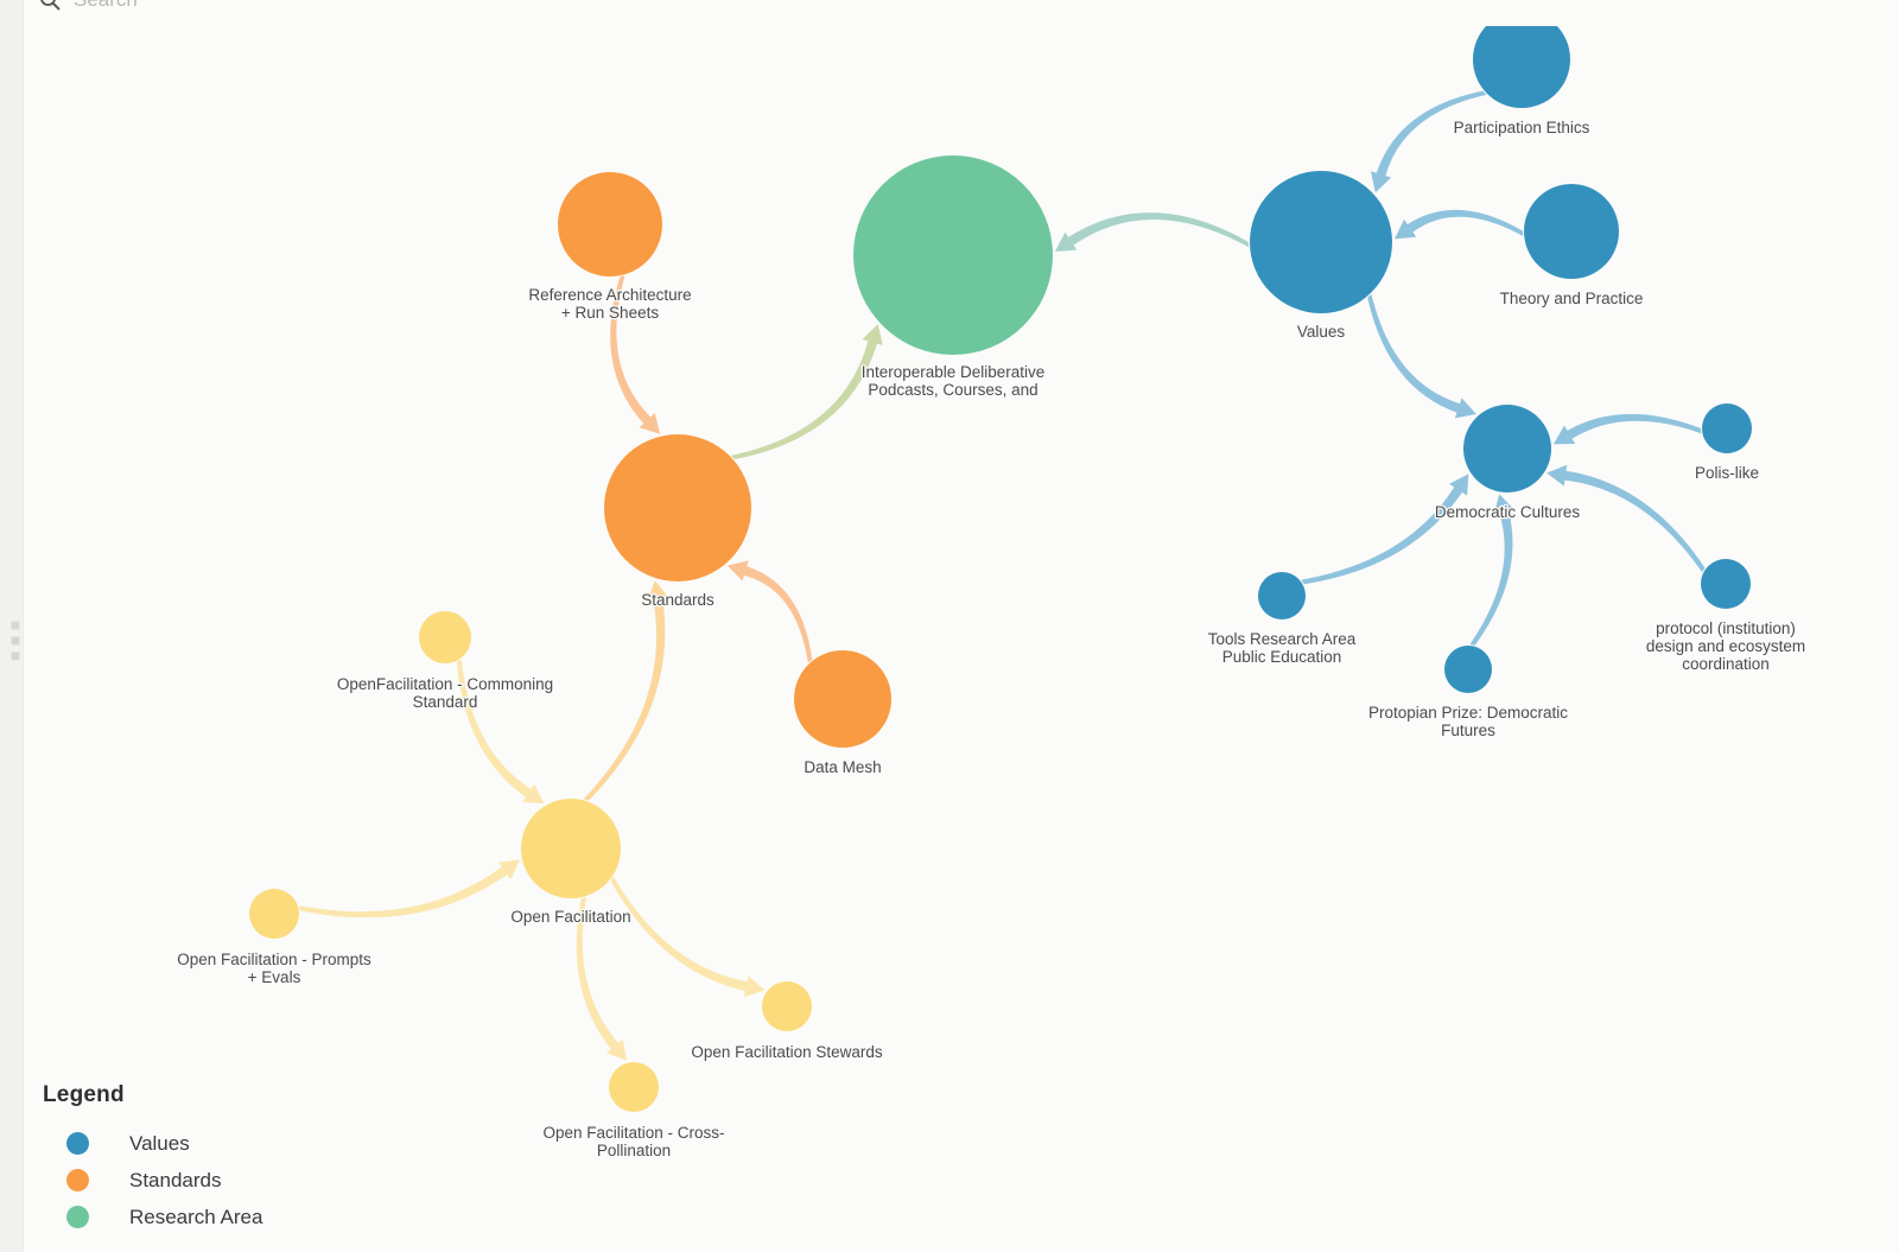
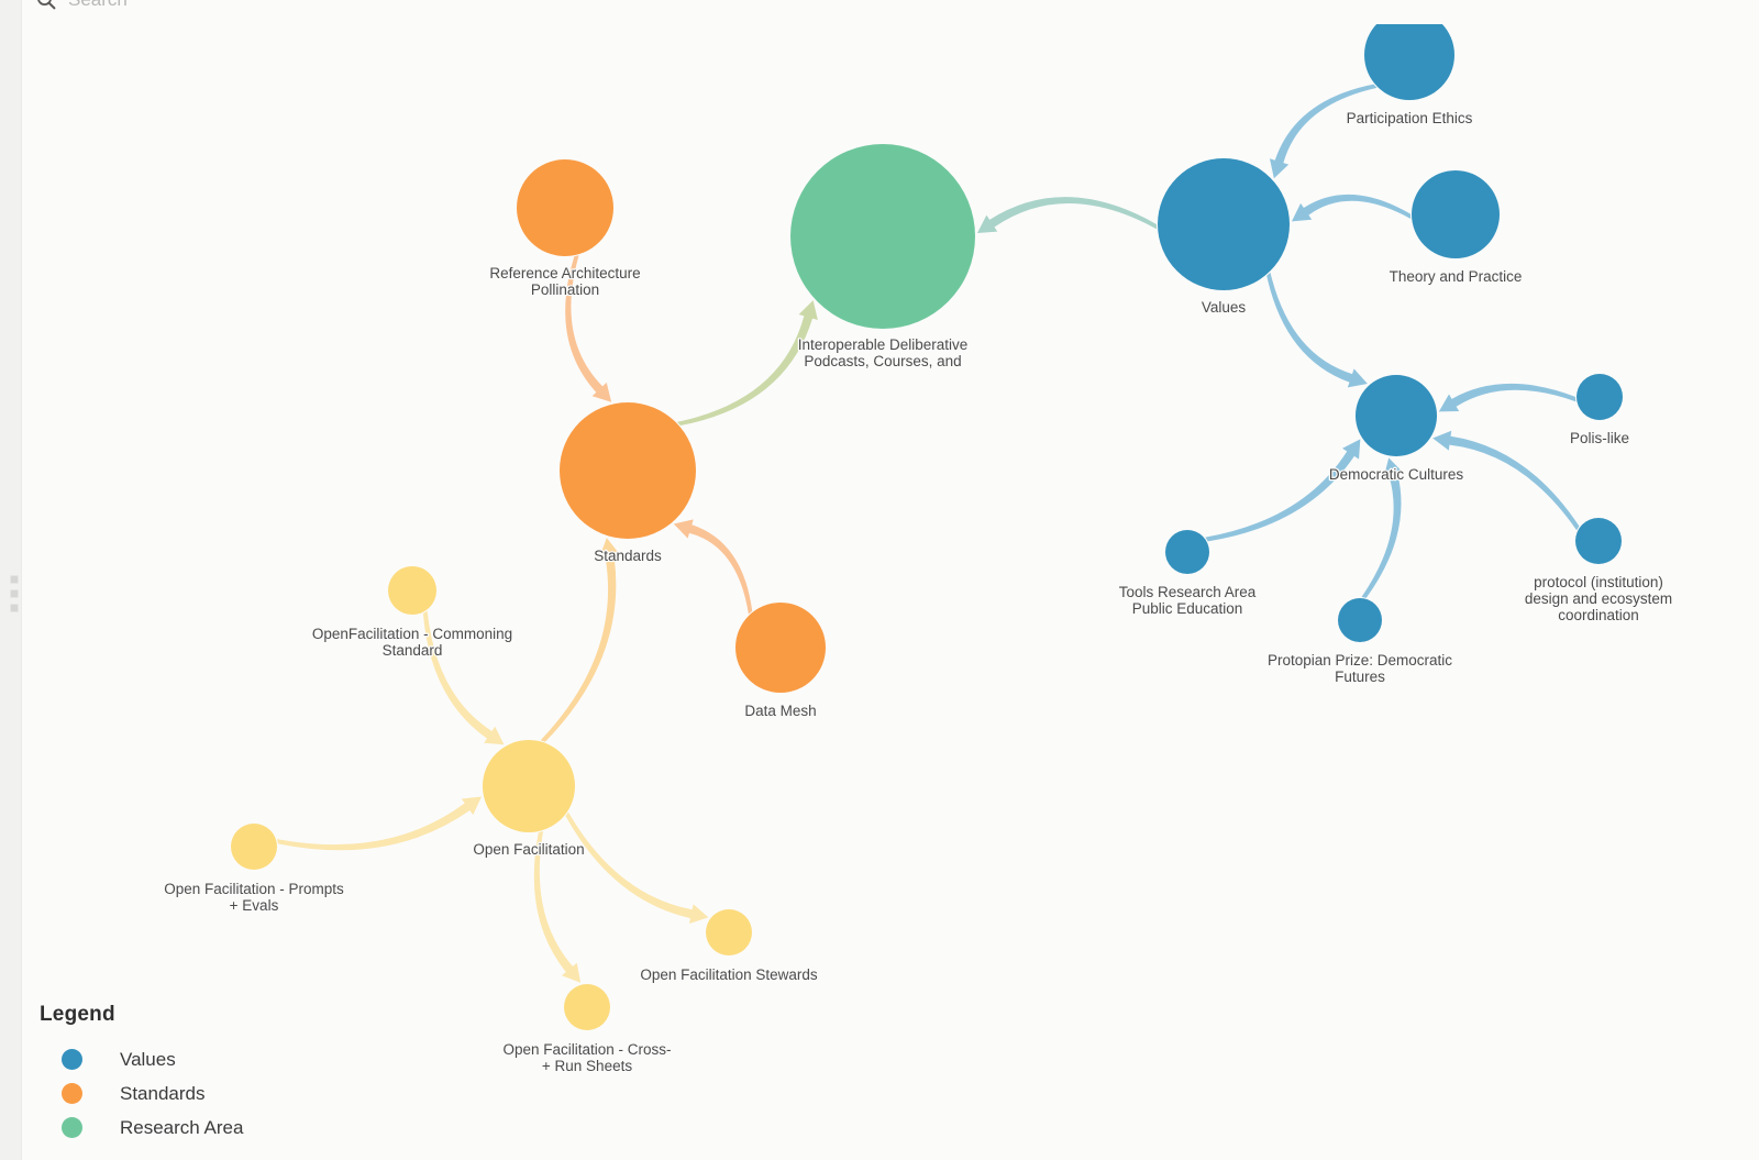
  Search
  Participation Ethics
  Theory and Practice
  Values
  Democratic Cultures
  Polis-like
  protocol (institution) design and ecosystem coordination
  Tools Research Area Public Education
  Protopian Prize: Democratic Futures
  Interoperable Deliberative Podcasts, Courses, and
- Reference Architecture + Run Sheets
+ Reference Architecture Pollination
  Standards
  Data Mesh
  Open Facilitation
  OpenFacilitation - Commoning Standard
  Open Facilitation - Prompts + Evals
  Open Facilitation Stewards
- Open Facilitation - Cross- Pollination
+ Open Facilitation - Cross- + Run Sheets
  Legend
  Values
  Standards
  Research Area
